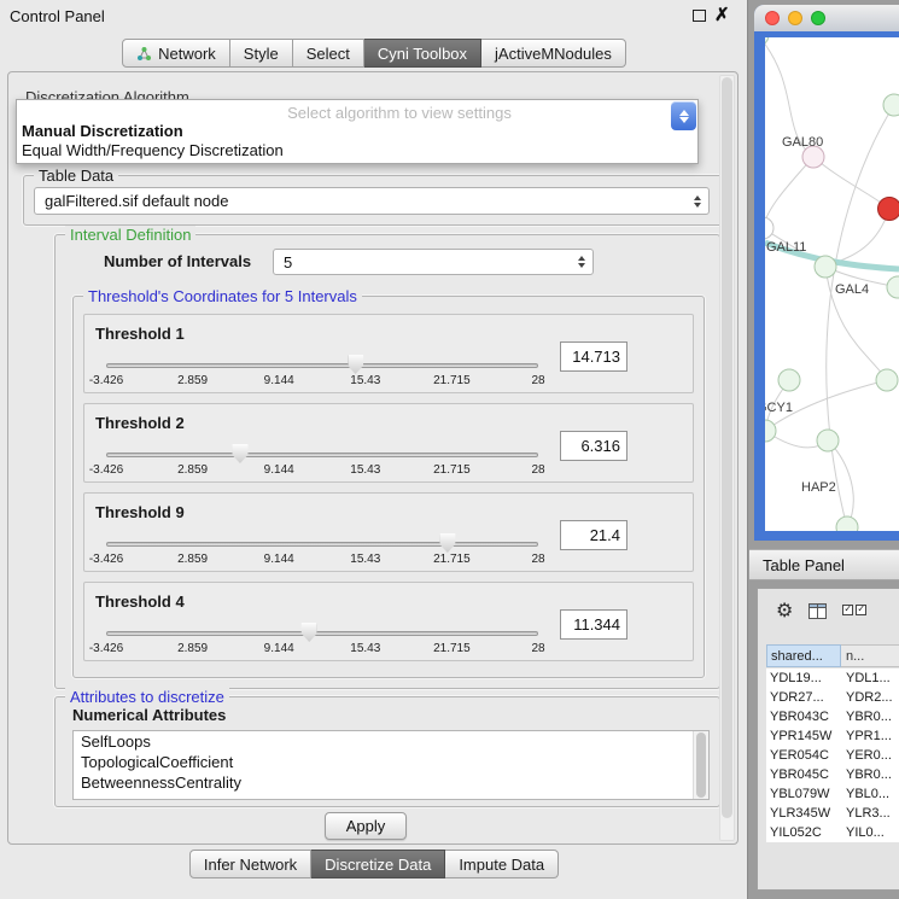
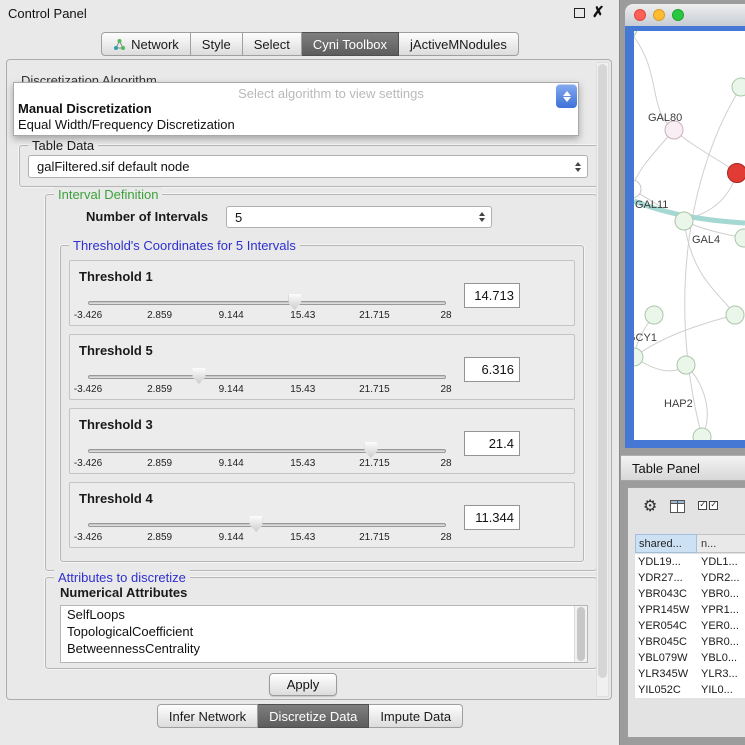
  Control Panel
  ✗
  Network
  Style
  Select
  Cyni Toolbox
  jActiveMNodules
  Discretization Algorithm
  Select algorithm to view settings
  Manual Discretization
  Equal Width/Frequency Discretization
  Table Data
  galFiltered.sif default node
  Interval Definition
  Number of Intervals
  5
  Threshold's Coordinates for 5 Intervals
  Threshold 1
  -3.426
  2.859
  9.144
  15.43
  21.715
  28
  14.713
- Threshold 2
+ Threshold 5
  -3.426
  2.859
  9.144
  15.43
  21.715
  28
  6.316
- Threshold 9
+ Threshold 3
  -3.426
  2.859
  9.144
  15.43
  21.715
  28
  21.4
  Threshold 4
  -3.426
  2.859
  9.144
  15.43
  21.715
  28
  11.344
  Attributes to discretize
  Numerical Attributes
  SelfLoops
  TopologicalCoefficient
  BetweennessCentrality
  Apply
  Infer Network
  Discretize Data
  Impute Data
  GAL80
  GAL11
  GAL4
  CY1
  HAP2
  Table Panel
  ⚙
  shared...
  n...
  YDL19...
  YDL1...
  YDR27...
  YDR2...
  YBR043C
  YBR0...
  YPR145W
  YPR1...
  YER054C
  YER0...
  YBR045C
  YBR0...
  YBL079W
  YBL0...
  YLR345W
  YLR3...
  YIL052C
  YIL0...
